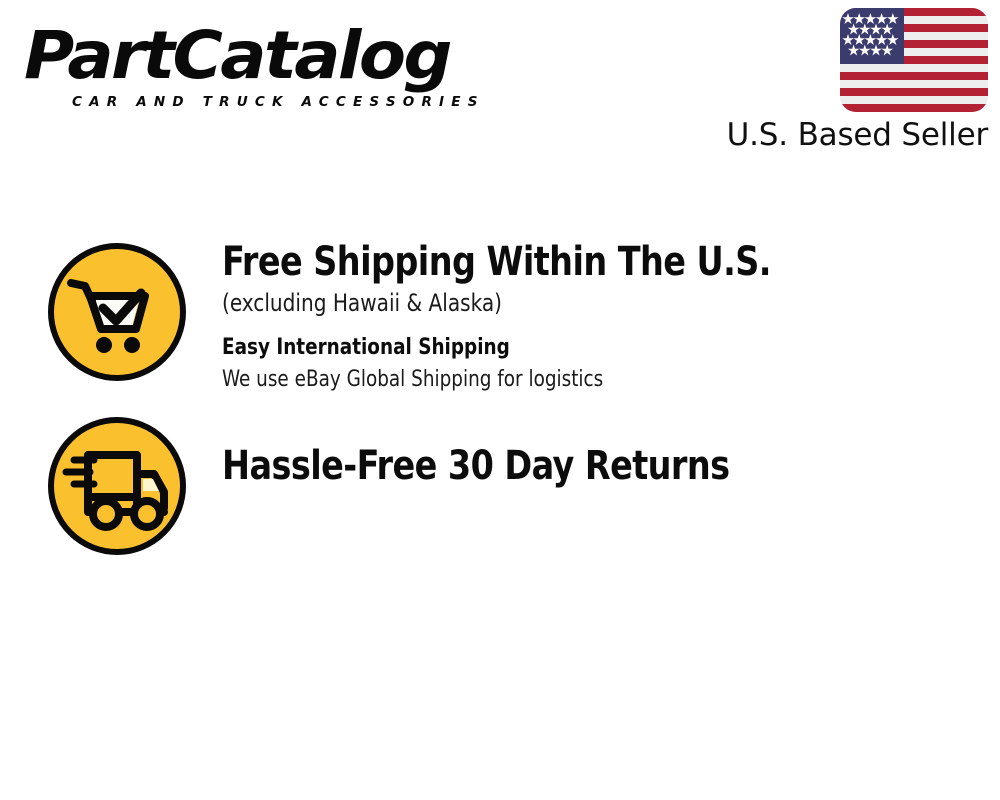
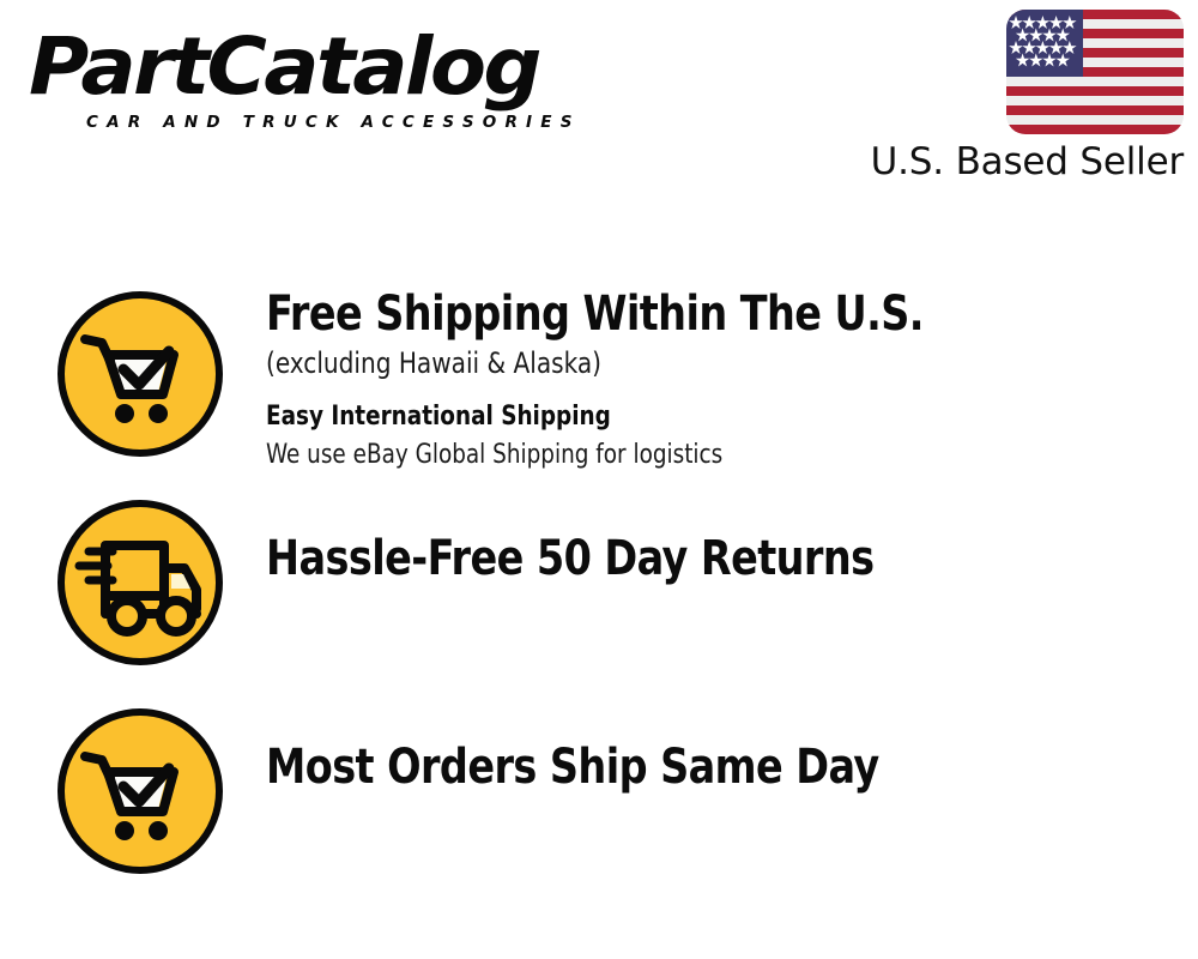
  PartCatalog
  CAR AND TRUCK ACCESSORIES
  U.S. Based Seller
  Free Shipping Within The U.S.
  (excluding Hawaii & Alaska)
  Easy International Shipping
  We use eBay Global Shipping for logistics
- Hassle-Free 30 Day Returns
+ Hassle-Free 50 Day Returns
+ Most Orders Ship Same Day
